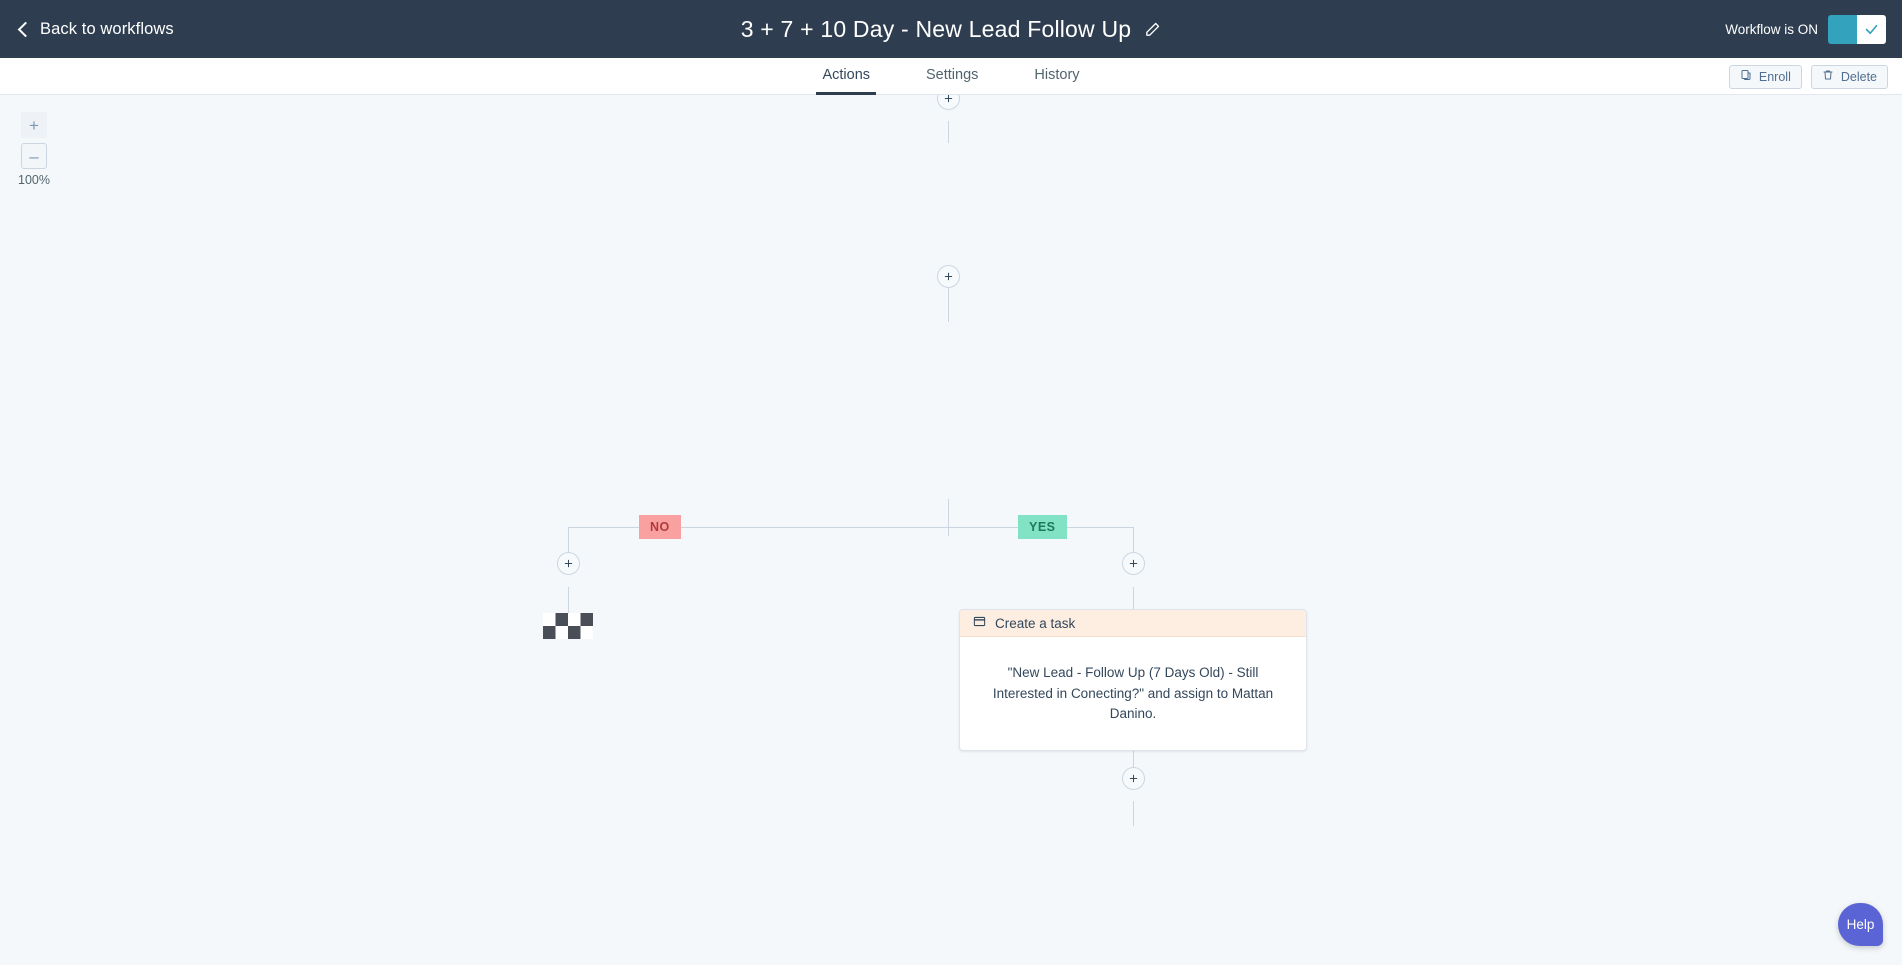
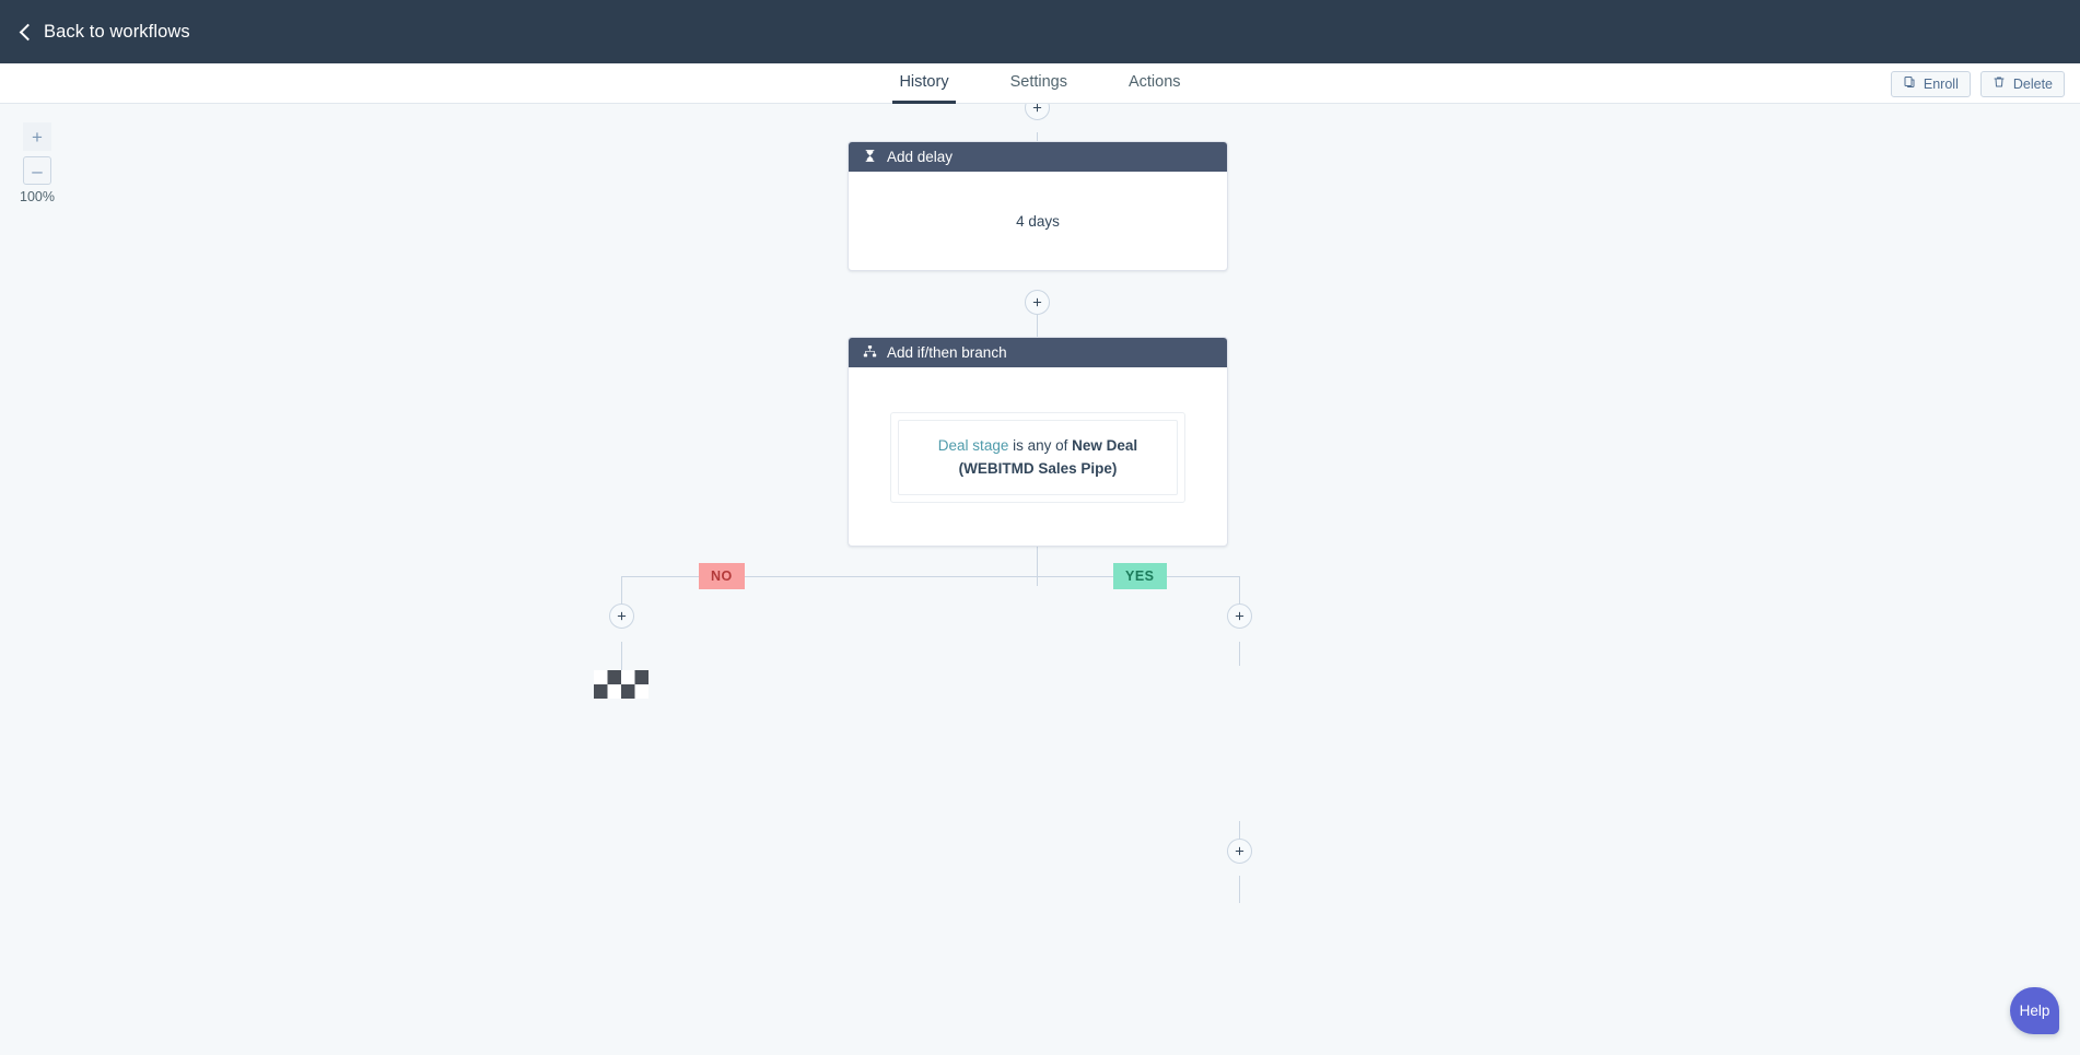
  Back to workflows
- 3 + 7 + 10 Day - New Lead Follow Up
- Workflow is ON
- Actions
+ History
  Settings
- History
+ Actions
  Enroll
  Delete
  +
  –
  100%
+ Add delay
+ 4 days
+ Add if/then branch
+ Deal stage is any of New Deal (WEBITMD Sales Pipe)
  NO
  YES
- Create a task
- "New Lead - Follow Up (7 Days Old) - Still Interested in Conecting?" and assign to Mattan Danino.
  Help
